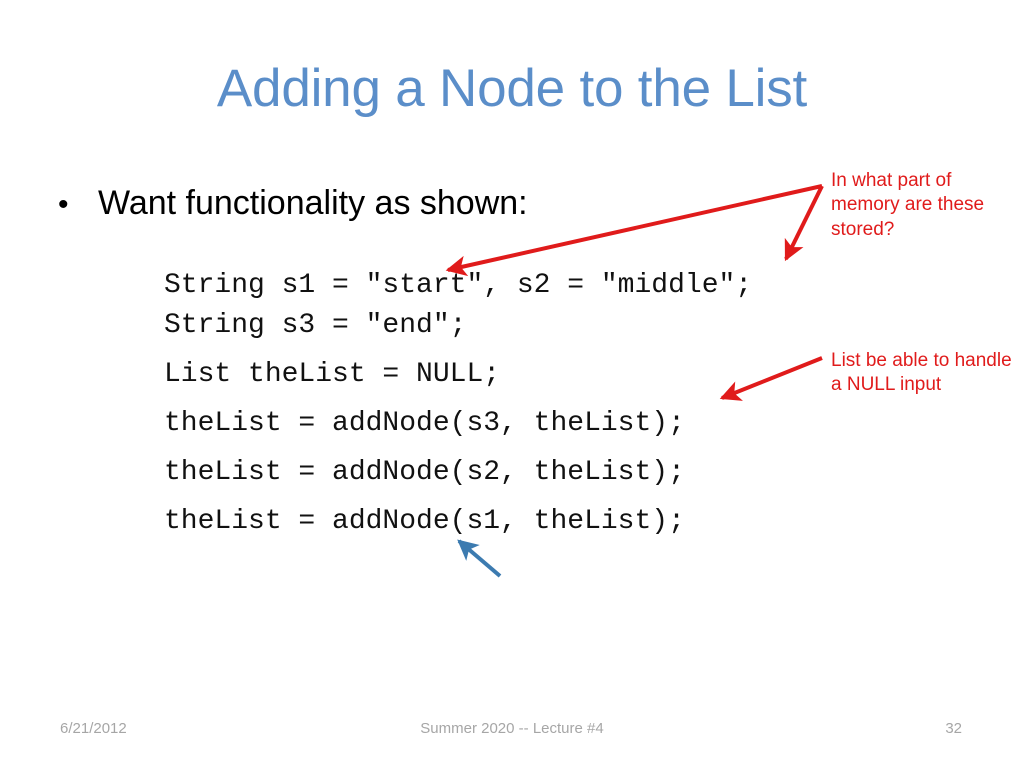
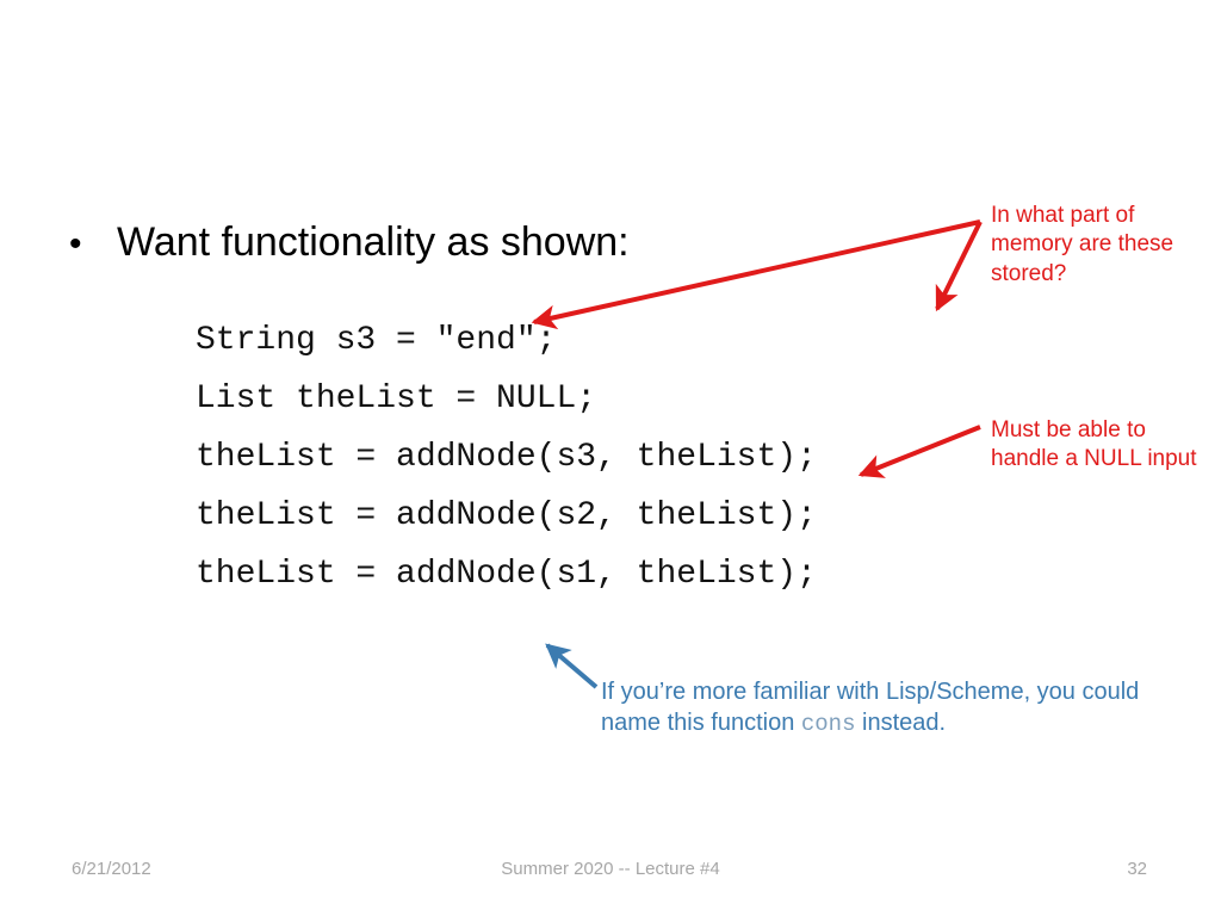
- Adding a Node to the List
  •
  Want functionality as shown:
- String s1 = "start", s2 = "middle";
  String s3 = "end";
  List theList = NULL;
  theList = addNode(s3, theList);
  theList = addNode(s2, theList);
  theList = addNode(s1, theList);
  In what part of memory are these stored?
- List be able to handle a NULL input
+ Must be able to handle a NULL input
+ If you’re more familiar with Lisp/Scheme, you could name this function cons instead.
  6/21/2012
  Summer 2020 -- Lecture #4
  32
